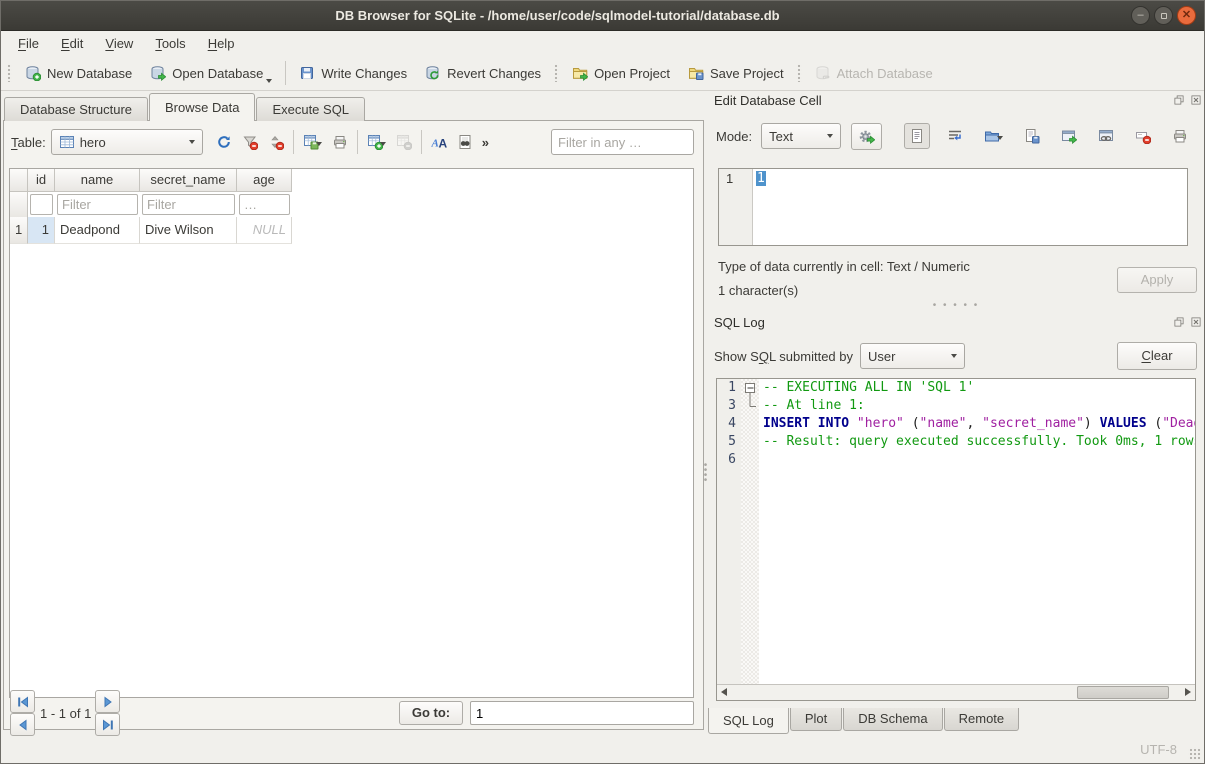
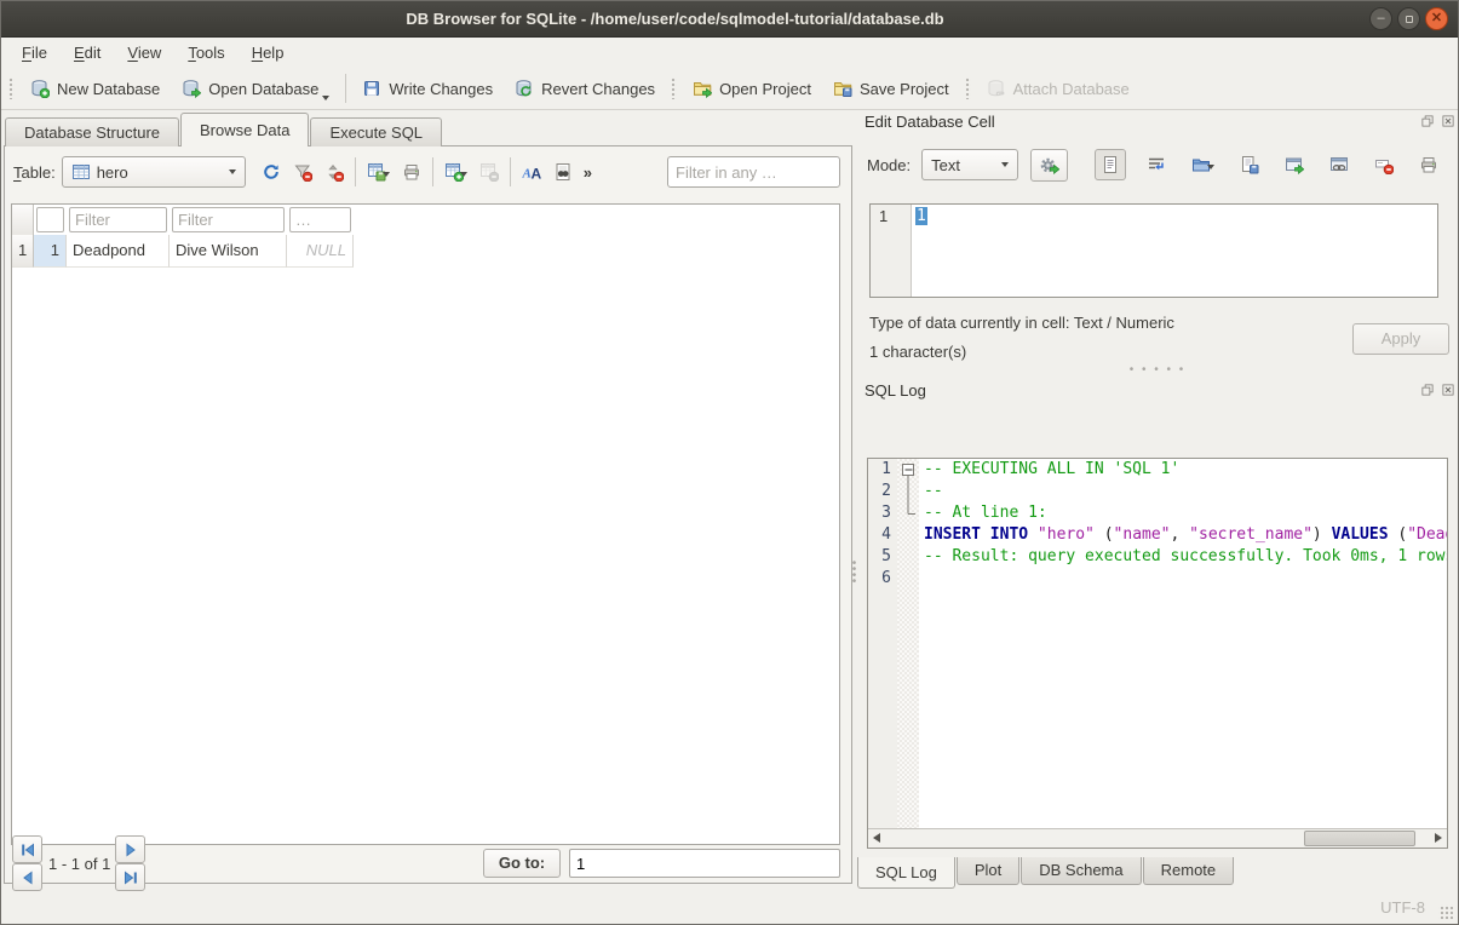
  DB Browser for SQLite - /home/user/code/sqlmodel-tutorial/database.db
  –
  ✕
  File
  Edit
  View
  Tools
  Help
  New Database
  Open Database
  Write Changes
  Revert Changes
  Open Project
  Save Project
  Attach Database
  Database Structure
  Browse Data
  Execute SQL
  Table:
  hero
  A
  A
  »
  Filter in any …
- id
- name
- secret_name
- age
  Filter
  Filter
  …
  1
  1
  Deadpond
  Dive Wilson
  NULL
  1 - 1 of 1
  Go to:
  1
  •
  •
  •
  •
  Edit Database Cell
  Mode:
  Text
  1
  1
  Type of data currently in cell: Text / Numeric
  1 character(s)
  Apply
  • • • • •
  SQL Log
- Show SQL submitted by
- User
- Clear
  1
  -- EXECUTING ALL IN 'SQL 1'
+ 2
+ --
  3
  -- At line 1:
  4
  INSERT INTO "hero" ("name", "secret_name") VALUES ("Dea
  5
  -- Result: query executed successfully. Took 0ms, 1 row
  6
  SQL Log
  Plot
  DB Schema
  Remote
  UTF-8
